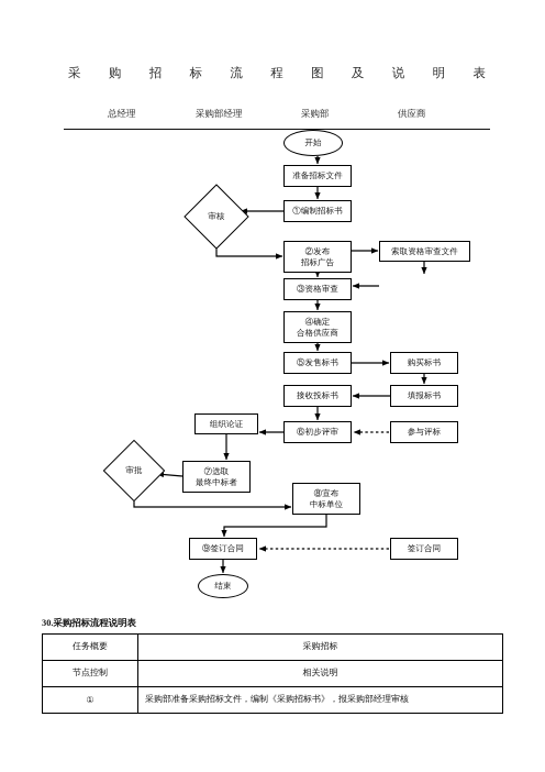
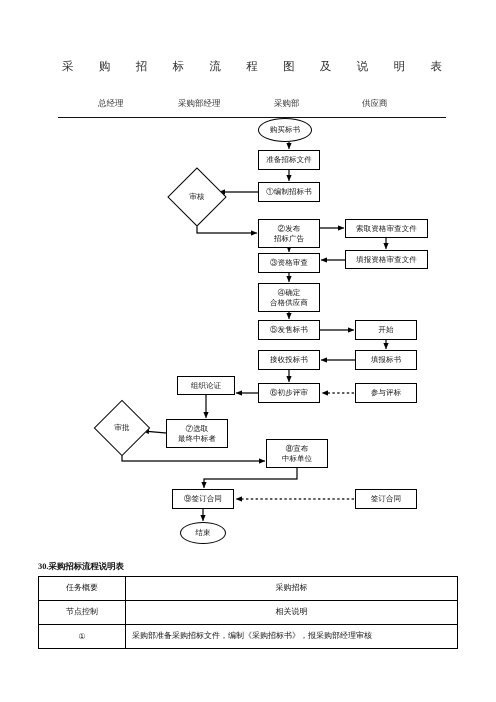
  采
  购
  招
  标
  流
  程
  图
  及
  说
  明
  表
  总经理
  采购部经理
  采购部
  供应商
- 开始
+ 购买标书
  准备招标文件
  ①编制招标书
  审核
  ②发布
  招标广告
  索取资格审查文件
  ③资格审查
+ 填报资格审查文件
  ④确定
  合格供应商
  ⑤发售标书
- 购买标书
+ 开始
  接收投标书
  填报标书
  ⑥初步评审
  组织论证
  参与评标
  ⑦选取
  最终中标者
  审批
  ⑧宣布
  中标单位
  ⑨签订合同
  签订合同
  结束
  30.采购招标流程说明表
  任务概要	采购招标
  节点控制	相关说明
  ①	采购部准备采购招标文件，编制《采购招标书》，报采购部经理审核
